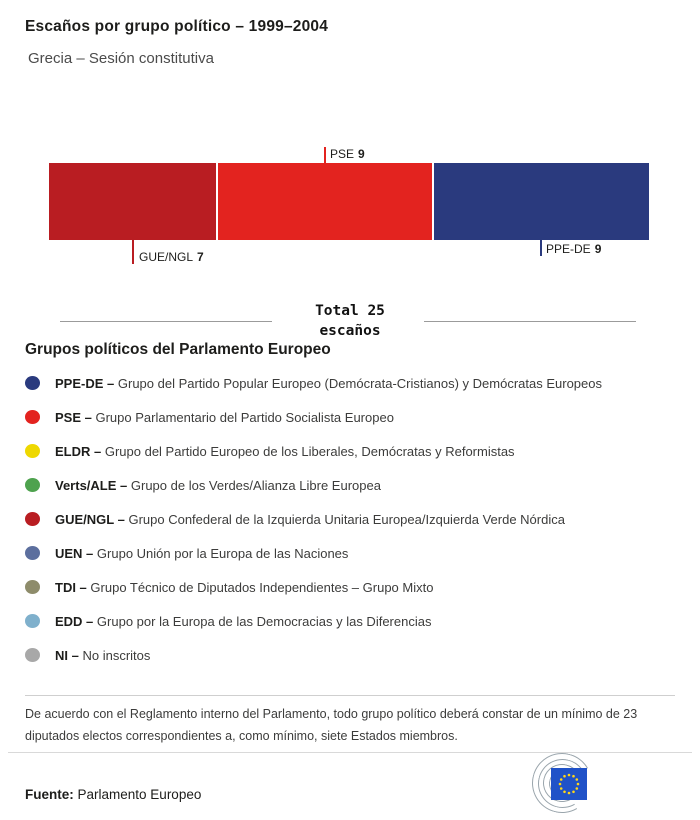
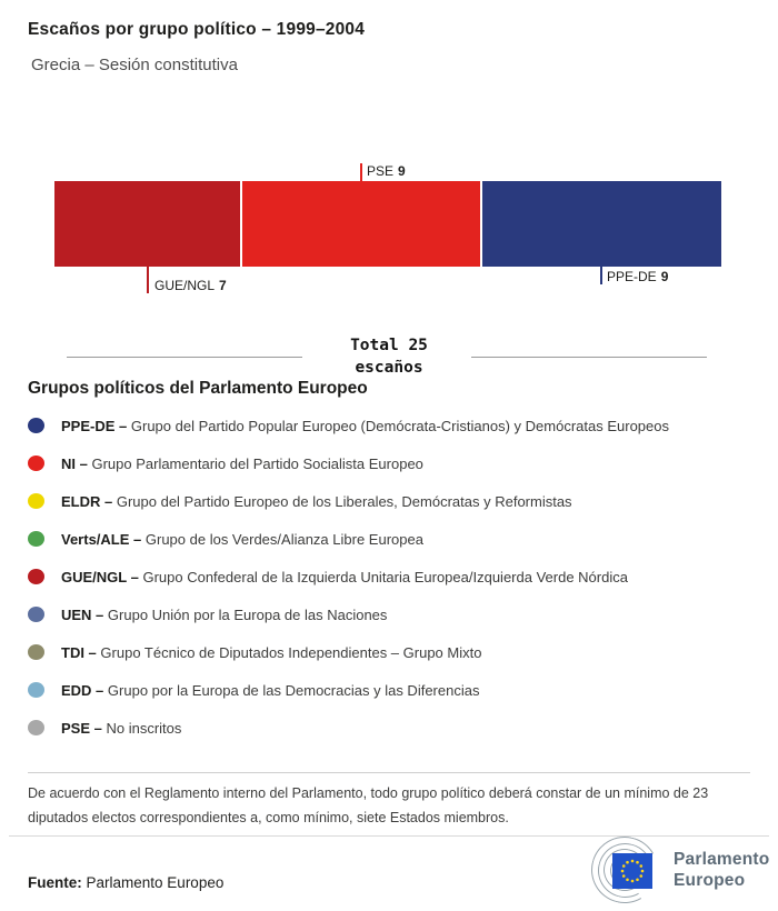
  Escaños por grupo político – 1999–2004
  Grecia – Sesión constitutiva
  PSE 9
  GUE/NGL 7
  PPE-DE 9
  Total 25
  escaños
  Grupos políticos del Parlamento Europeo
  PPE-DE – Grupo del Partido Popular Europeo (Demócrata-Cristianos) y Demócratas Europeos
- PSE – Grupo Parlamentario del Partido Socialista Europeo
+ NI – Grupo Parlamentario del Partido Socialista Europeo
  ELDR – Grupo del Partido Europeo de los Liberales, Demócratas y Reformistas
  Verts/ALE – Grupo de los Verdes/Alianza Libre Europea
  GUE/NGL – Grupo Confederal de la Izquierda Unitaria Europea/Izquierda Verde Nórdica
  UEN – Grupo Unión por la Europa de las Naciones
  TDI – Grupo Técnico de Diputados Independientes – Grupo Mixto
  EDD – Grupo por la Europa de las Democracias y las Diferencias
- NI – No inscritos
+ PSE – No inscritos
  De acuerdo con el Reglamento interno del Parlamento, todo grupo político deberá constar de un mínimo de 23 diputados electos correspondientes a, como mínimo, siete Estados miembros.
  Fuente: Parlamento Europeo
+ Parlamento
+ Europeo
